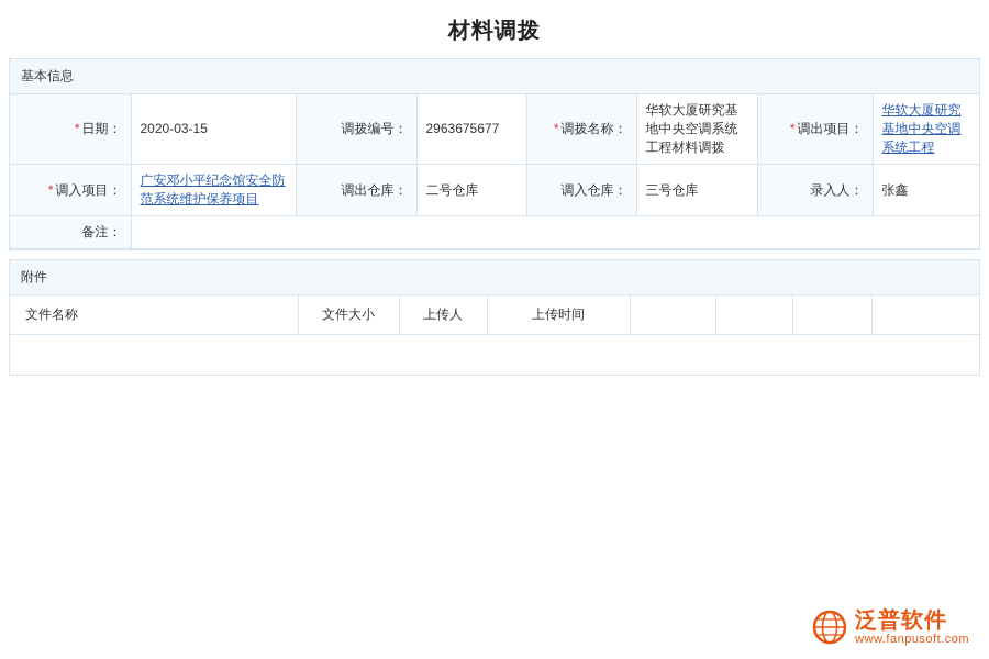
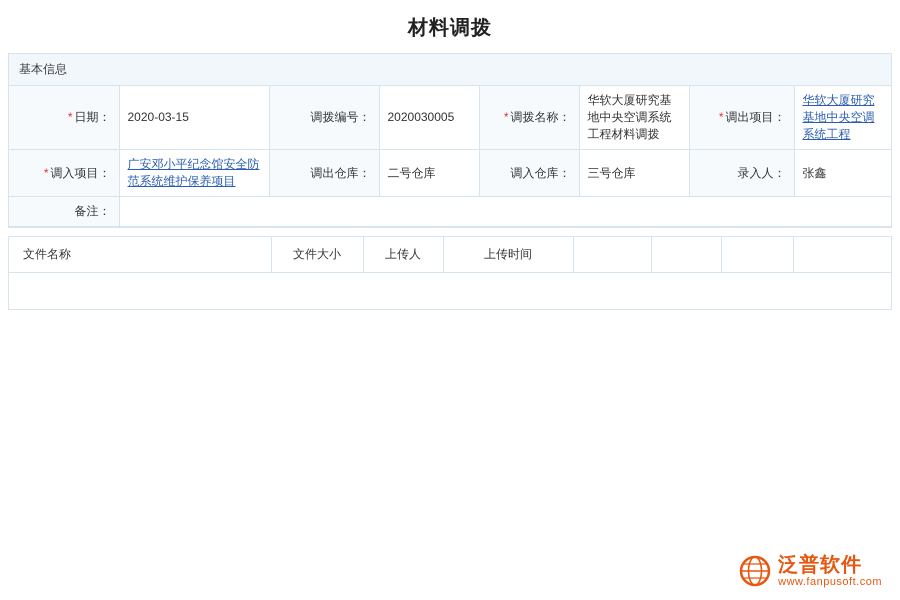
  材料调拨
  基本信息
- * 日期：	2020-03-15	调拨编号：	2963675677	* 调拨名称：	华软大厦研究基地中央空调系统工程材料调拨	* 调出项目：	华软大厦研究基地中央空调系统工程
+ * 日期：	2020-03-15	调拨编号：	2020030005	* 调拨名称：	华软大厦研究基地中央空调系统工程材料调拨	* 调出项目：	华软大厦研究基地中央空调系统工程
  * 调入项目：	广安邓小平纪念馆安全防范系统维护保养项目	调出仓库：	二号仓库	调入仓库：	三号仓库	录入人：	张鑫
  备注：
- 附件
  文件名称	文件大小	上传人	上传时间
  泛普软件
  www.fanpusoft.com
